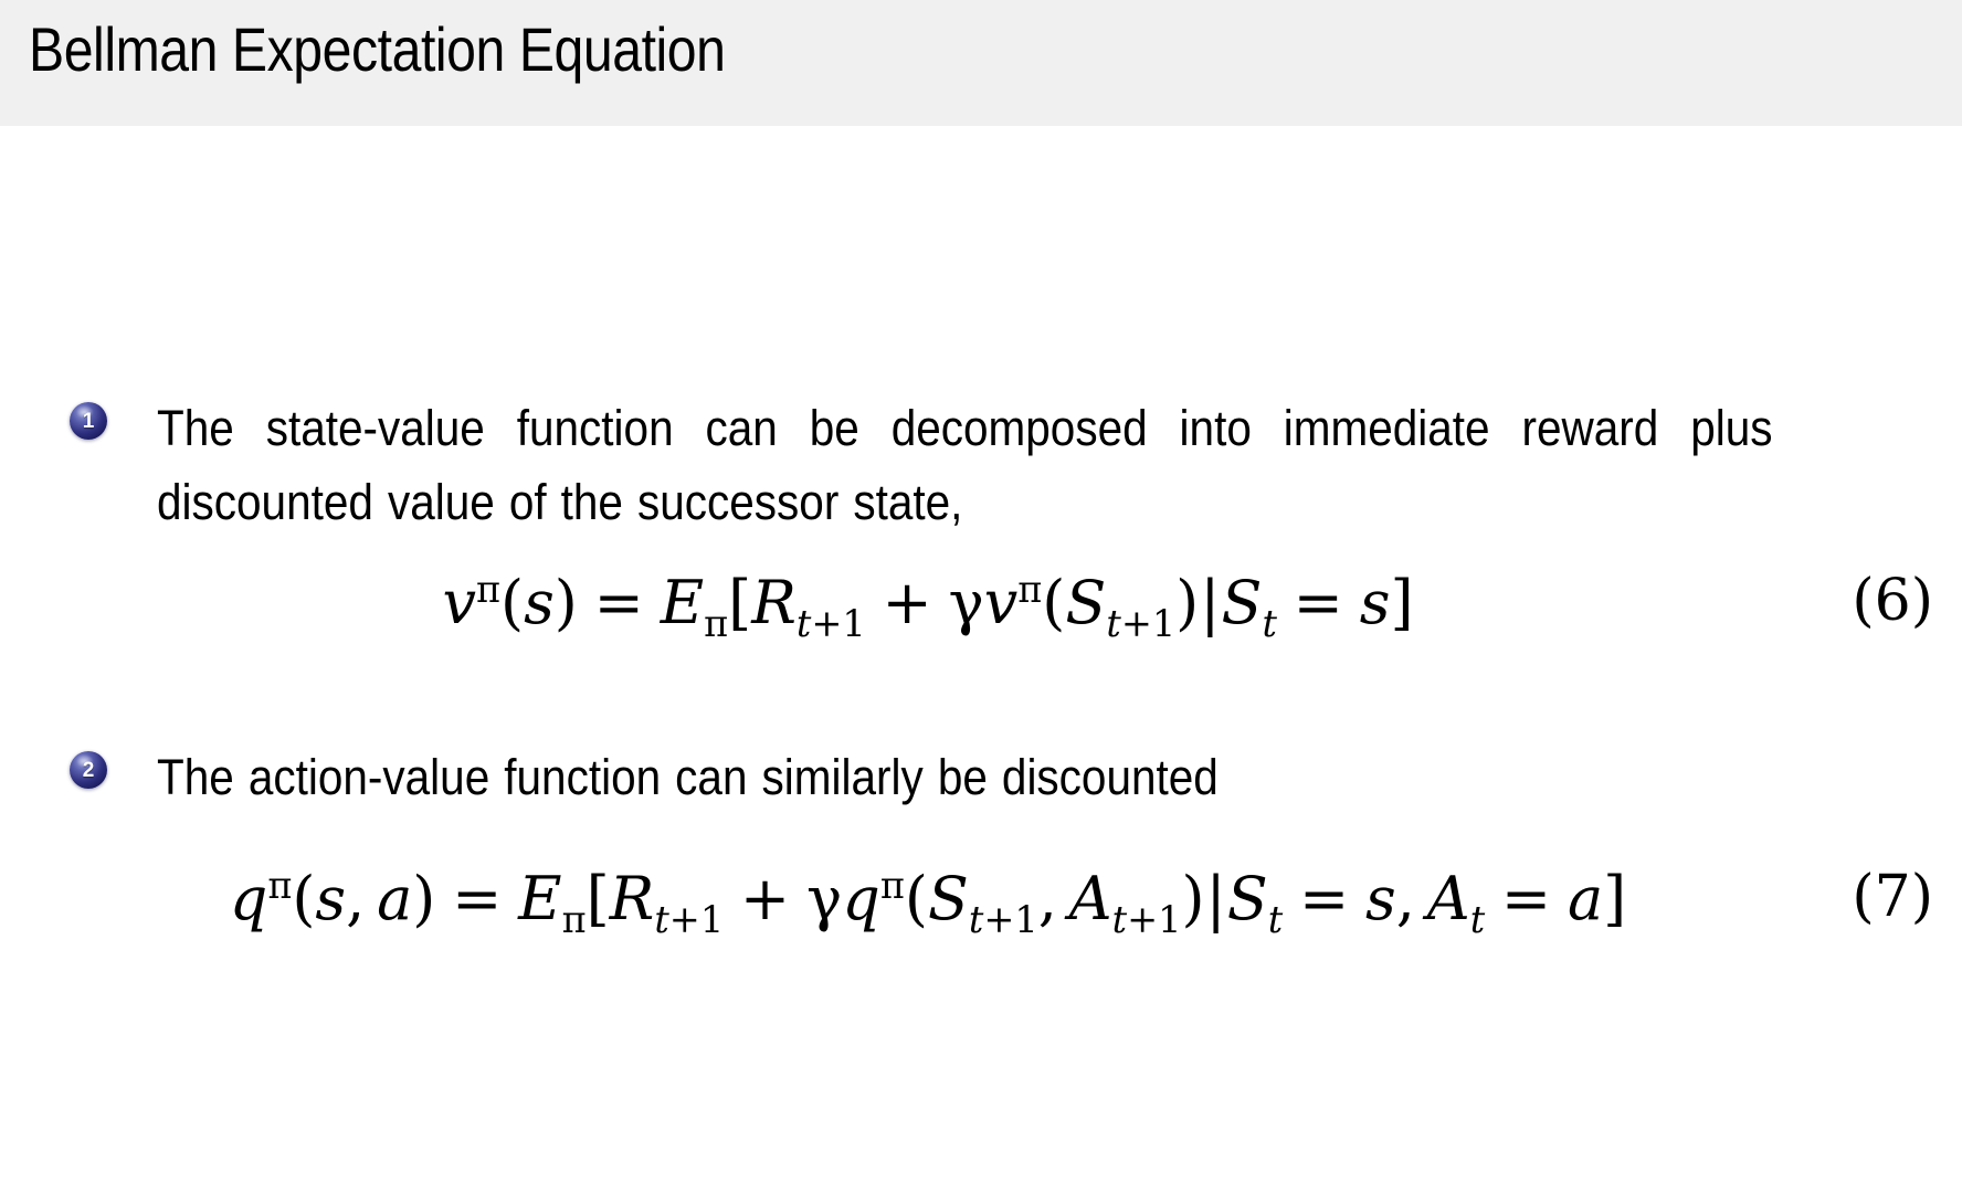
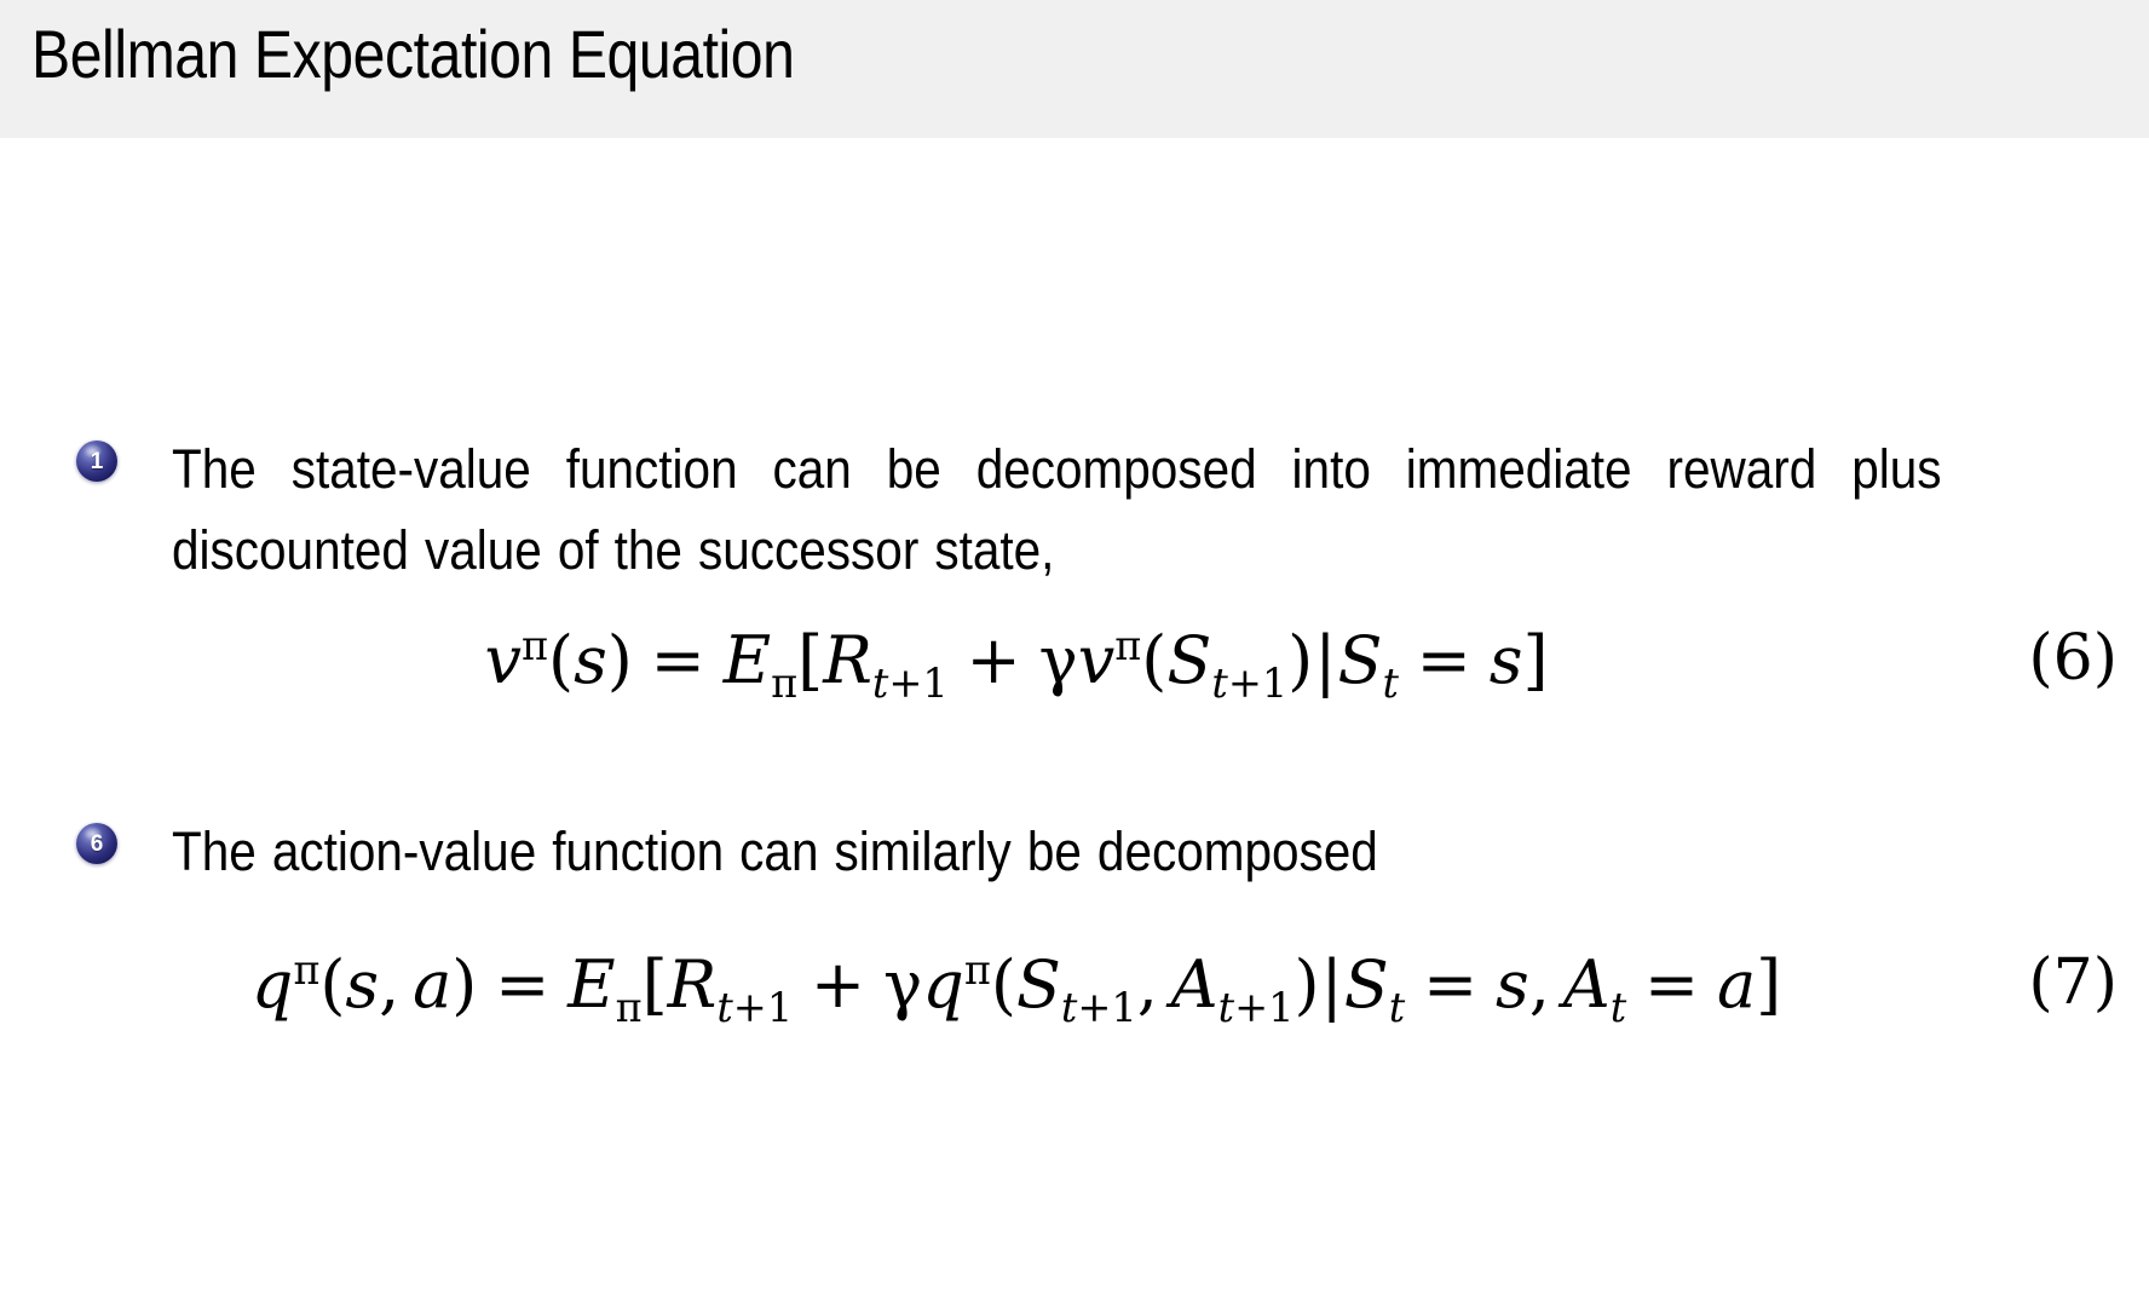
  Bellman Expectation Equation
  1
  The state-value function can be decomposed into immediate reward plus discounted value of the successor state,
  vπ(s) = Eπ[Rt+1 + γvπ(St+1)|St = s]
  (6)
- 2
+ 6
- The action-value function can similarly be discounted
+ The action-value function can similarly be decomposed
  qπ(s, a) = Eπ[Rt+1 + γqπ(St+1, At+1)|St = s, At = a]
  (7)
